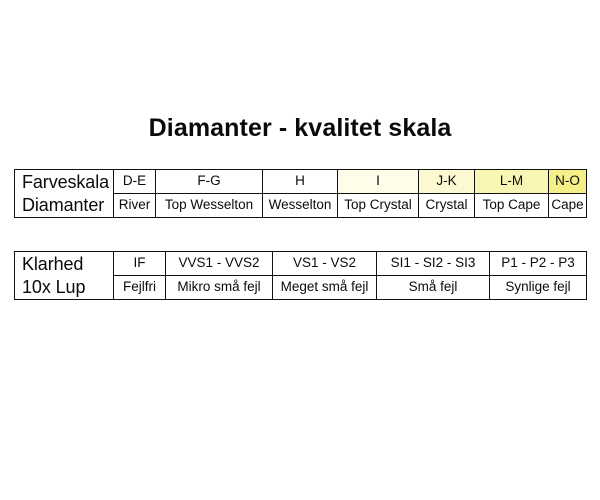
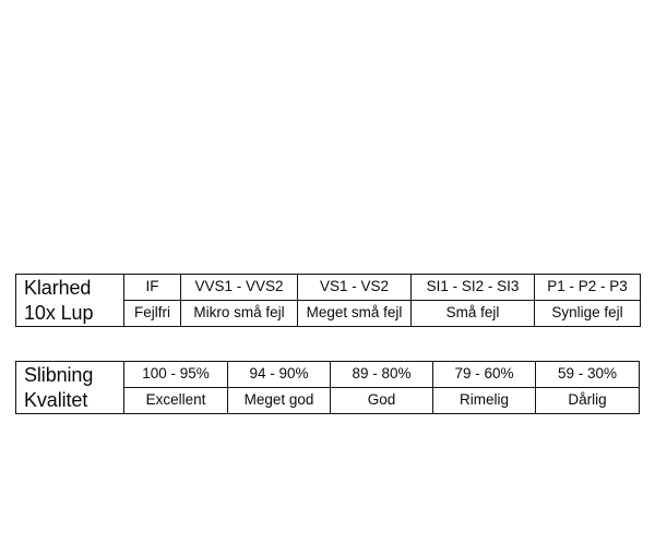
- Diamanter - kvalitet skala
- Farveskala Diamanter	D-E	F-G	H	I	J-K	L-M	N-O
- River	Top Wesselton	Wesselton	Top Crystal	Crystal	Top Cape	Cape
  Klarhed 10x Lup	IF	VVS1 - VVS2	VS1 - VS2	SI1 - SI2 - SI3	P1 - P2 - P3
  Fejlfri	Mikro små fejl	Meget små fejl	Små fejl	Synlige fejl
+ Slibning Kvalitet	100 - 95%	94 - 90%	89 - 80%	79 - 60%	59 - 30%
+ Excellent	Meget god	God	Rimelig	Dårlig
